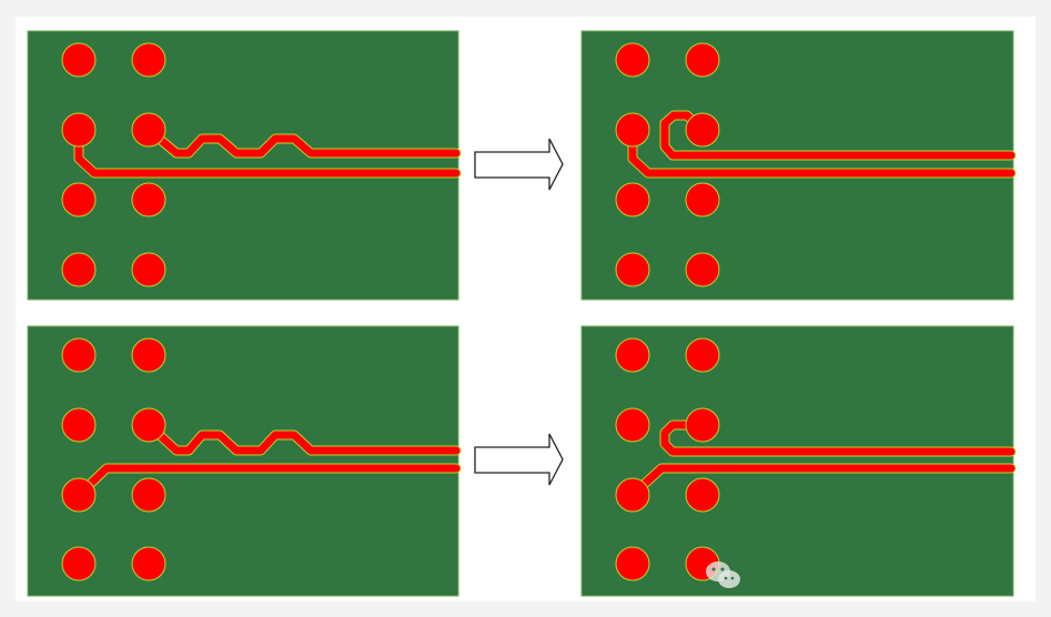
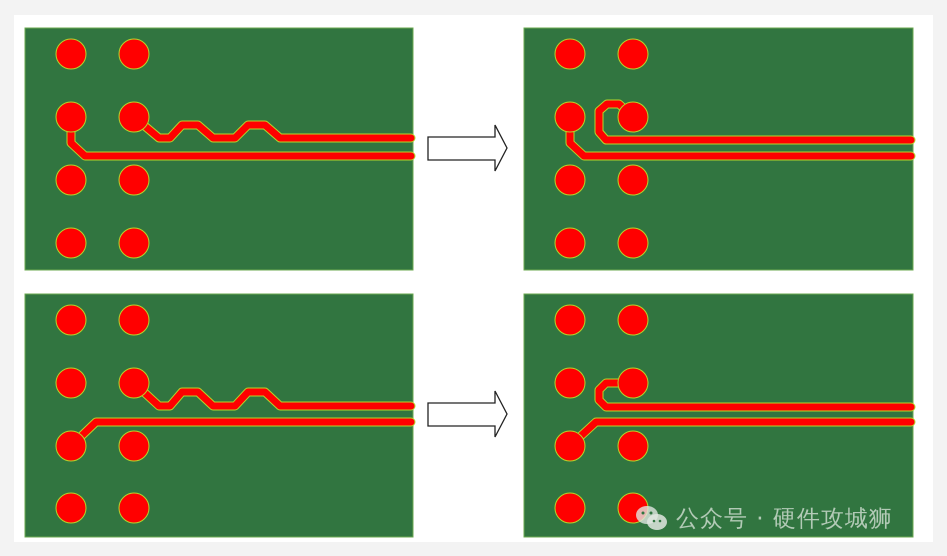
+ 公众号 · 硬件攻城狮
